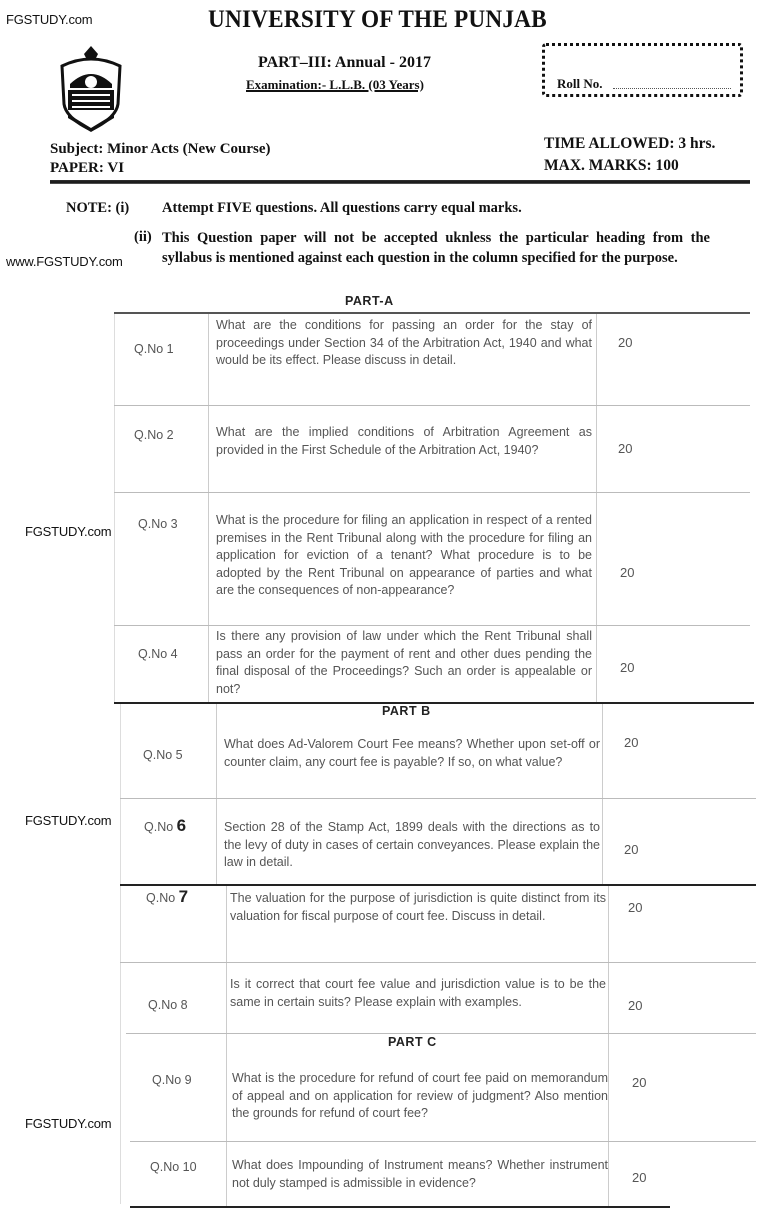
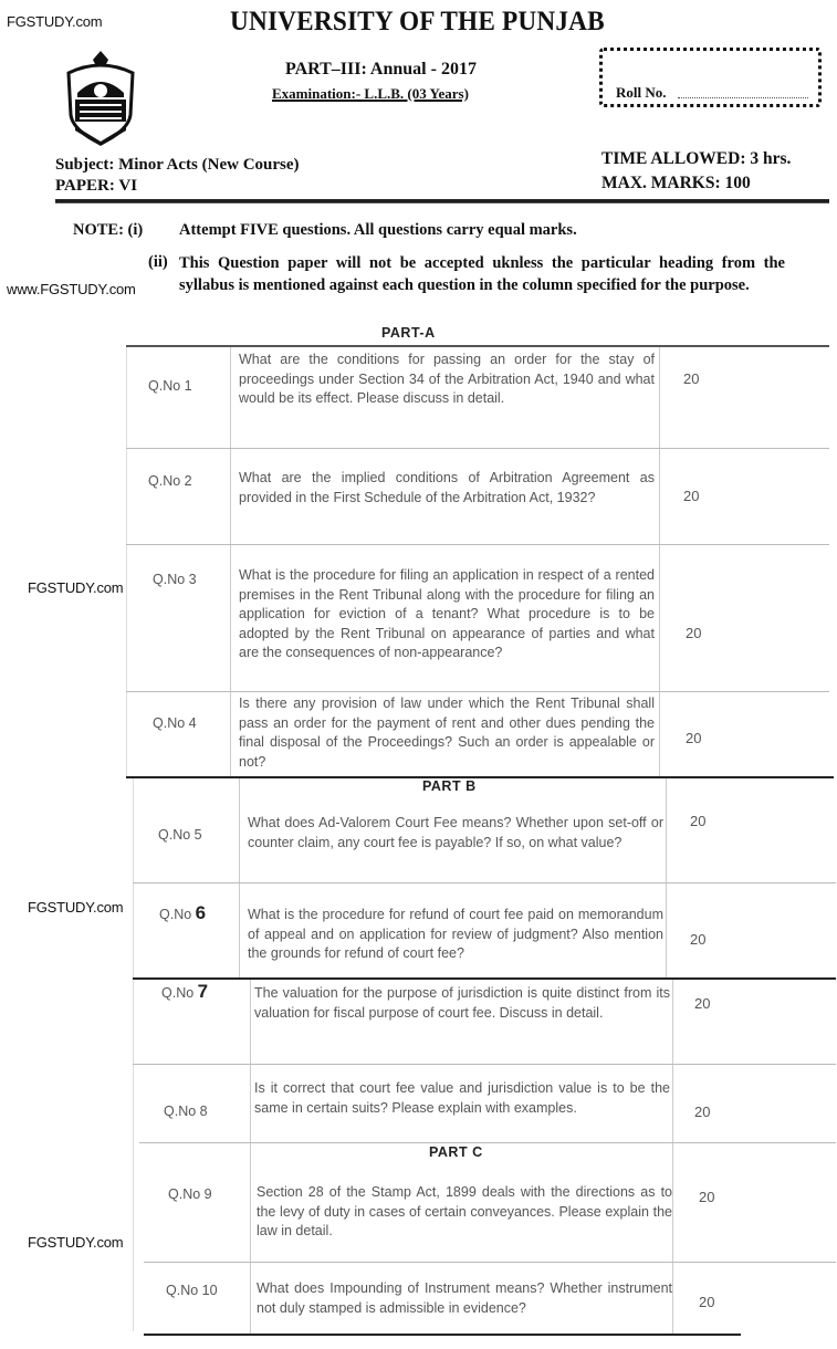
  FGSTUDY.com
  www.FGSTUDY.com
  FGSTUDY.com
  FGSTUDY.com
  FGSTUDY.com
  UNIVERSITY OF THE PUNJAB
  PART–III: Annual - 2017
  Examination:- L.L.B. (03 Years)
  Roll No.
  Subject: Minor Acts (New Course)
  PAPER: VI
  TIME ALLOWED: 3 hrs.
  MAX. MARKS: 100
  NOTE: (i)
  Attempt FIVE questions. All questions carry equal marks.
  (ii)
  This Question paper will not be accepted uknless the particular heading from the syllabus is mentioned against each question in the column specified for the purpose.
  PART-A
  Q.No 1
  What are the conditions for passing an order for the stay of proceedings under Section 34 of the Arbitration Act, 1940 and what would be its effect. Please discuss in detail.
  20
  Q.No 2
- What are the implied conditions of Arbitration Agreement as provided in the First Schedule of the Arbitration Act, 1940?
+ What are the implied conditions of Arbitration Agreement as provided in the First Schedule of the Arbitration Act, 1932?
  20
  Q.No 3
  What is the procedure for filing an application in respect of a rented premises in the Rent Tribunal along with the procedure for filing an application for eviction of a tenant? What procedure is to be adopted by the Rent Tribunal on appearance of parties and what are the consequences of non-appearance?
  20
  Q.No 4
  Is there any provision of law under which the Rent Tribunal shall pass an order for the payment of rent and other dues pending the final disposal of the Proceedings? Such an order is appealable or not?
  20
  PART B
  Q.No 5
  What does Ad-Valorem Court Fee means? Whether upon set-off or counter claim, any court fee is payable? If so, on what value?
  20
  Q.No 6
- Section 28 of the Stamp Act, 1899 deals with the directions as to the levy of duty in cases of certain conveyances. Please explain the law in detail.
+ What is the procedure for refund of court fee paid on memorandum of appeal and on application for review of judgment? Also mention the grounds for refund of court fee?
  20
  Q.No 7
  The valuation for the purpose of jurisdiction is quite distinct from its valuation for fiscal purpose of court fee. Discuss in detail.
  20
  Q.No 8
  Is it correct that court fee value and jurisdiction value is to be the same in certain suits? Please explain with examples.
  20
  PART C
  Q.No 9
- What is the procedure for refund of court fee paid on memorandum of appeal and on application for review of judgment? Also mention the grounds for refund of court fee?
+ Section 28 of the Stamp Act, 1899 deals with the directions as to the levy of duty in cases of certain conveyances. Please explain the law in detail.
  20
  Q.No 10
  What does Impounding of Instrument means? Whether instrument not duly stamped is admissible in evidence?
  20
